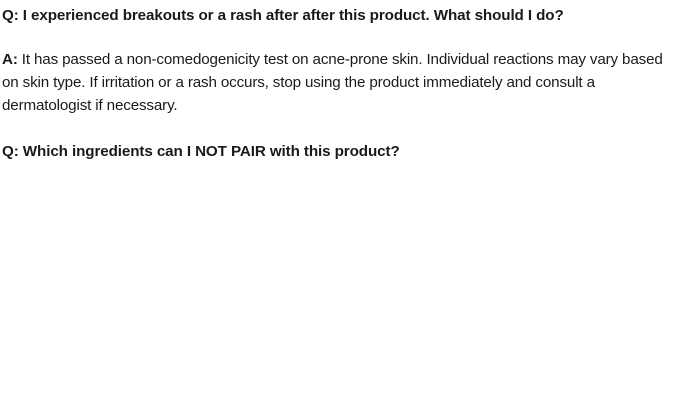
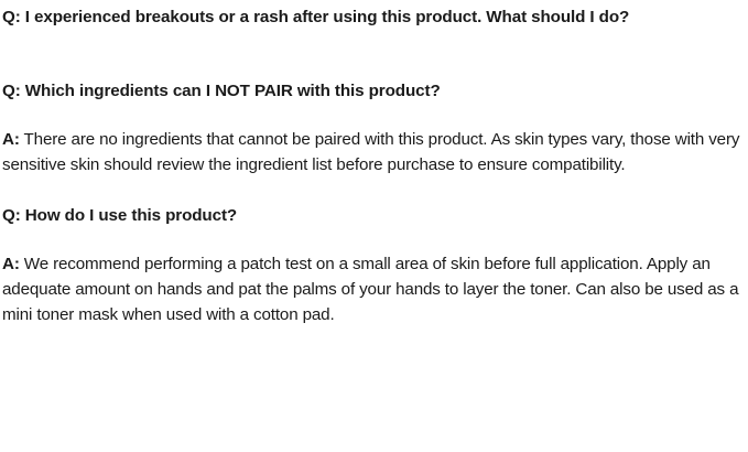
- Q: I experienced breakouts or a rash after after this product. What should I do?
+ Q: I experienced breakouts or a rash after using this product. What should I do?
- A: It has passed a non-comedogenicity test on acne-prone skin. Individual reactions may vary based on skin type. If irritation or a rash occurs, stop using the product immediately and consult a dermatologist if necessary.
  Q: Which ingredients can I NOT PAIR with this product?
+ A: There are no ingredients that cannot be paired with this product. As skin types vary, those with very sensitive skin should review the ingredient list before purchase to ensure compatibility.
+ Q: How do I use this product?
+ A: We recommend performing a patch test on a small area of skin before full application. Apply an adequate amount on hands and pat the palms of your hands to layer the toner. Can also be used as a mini toner mask when used with a cotton pad.
